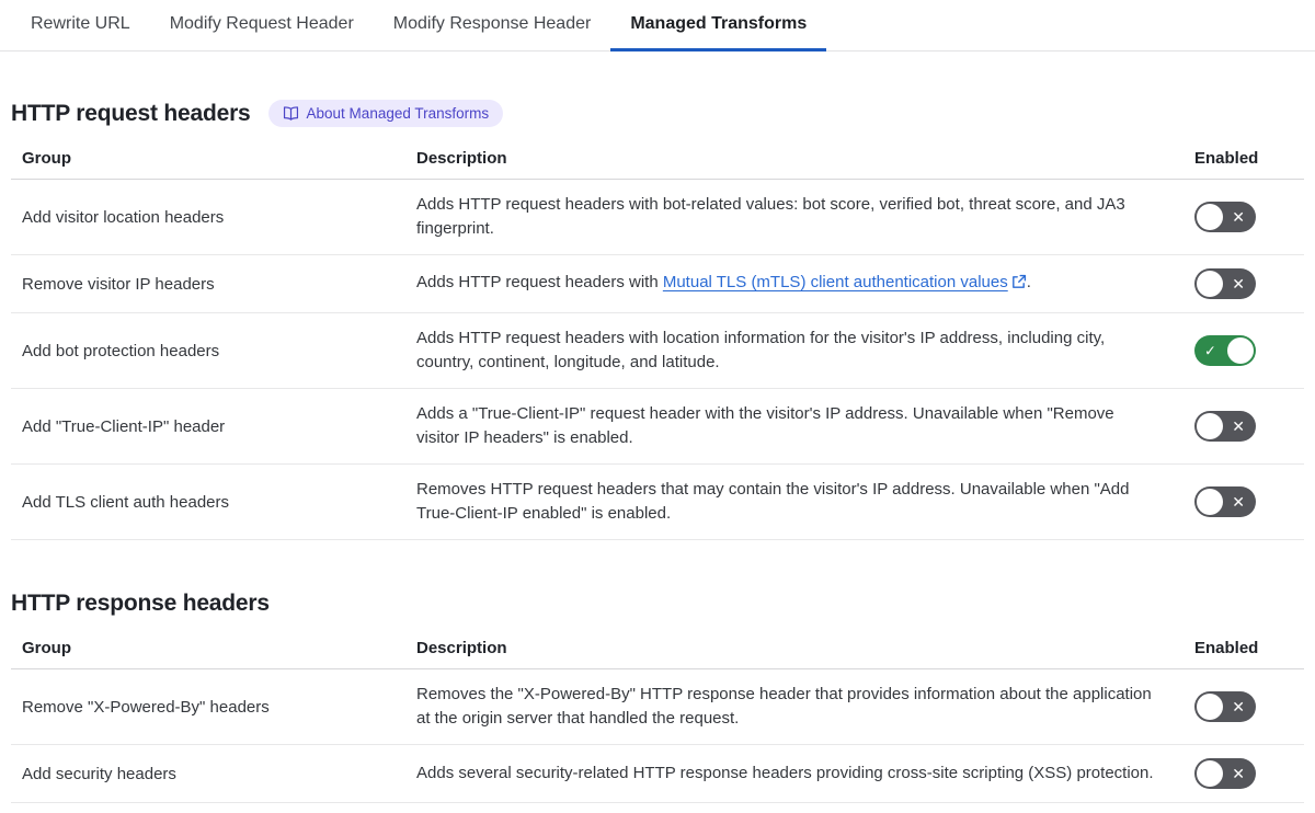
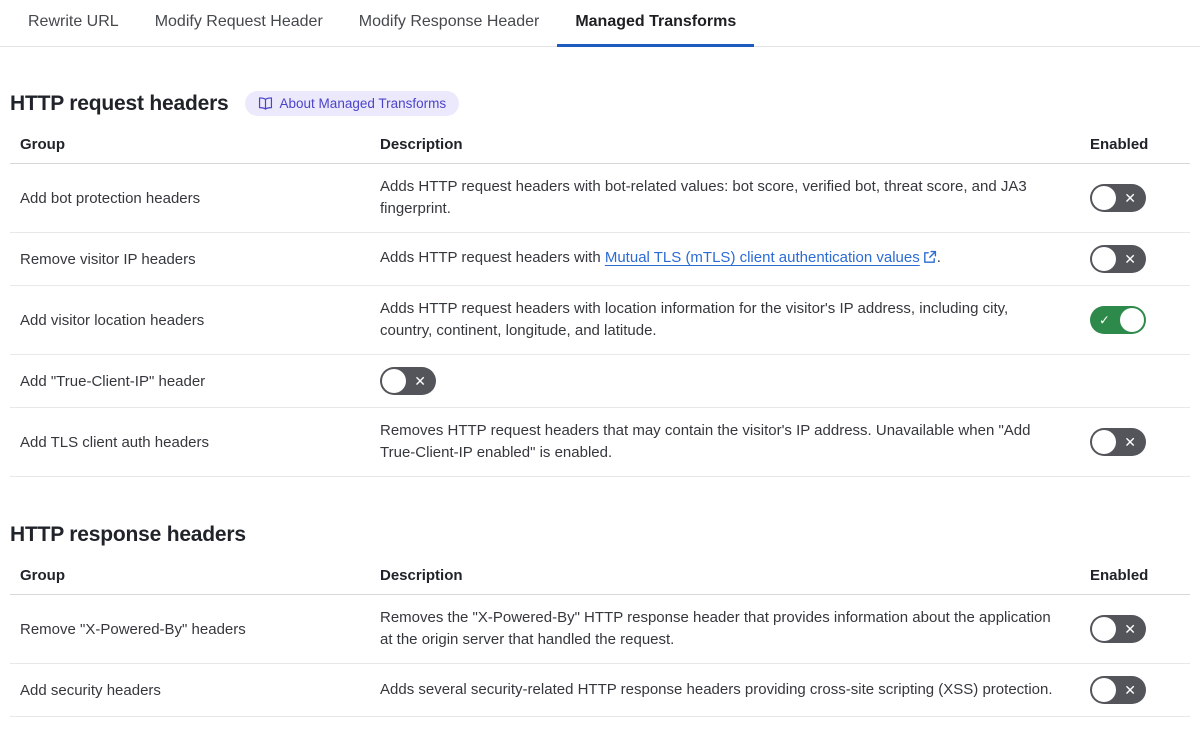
  Rewrite URL
  Modify Request Header
  Modify Response Header
  Managed Transforms
  HTTP request headers
  About Managed Transforms
  Group
  Description
  Enabled
- Add visitor location headers
+ Add bot protection headers
  Adds HTTP request headers with bot-related values: bot score, verified bot, threat score, and JA3 fingerprint.
  ✕
  Remove visitor IP headers
  Adds HTTP request headers with Mutual TLS (mTLS) client authentication values .
  ✕
- Add bot protection headers
+ Add visitor location headers
  Adds HTTP request headers with location information for the visitor's IP address, including city, country, continent, longitude, and latitude.
  ✓
  Add "True-Client-IP" header
- Adds a "True-Client-IP" request header with the visitor's IP address. Unavailable when "Remove visitor IP headers" is enabled.
  ✕
  Add TLS client auth headers
  Removes HTTP request headers that may contain the visitor's IP address. Unavailable when "Add True-Client-IP enabled" is enabled.
  ✕
  HTTP response headers
  Group
  Description
  Enabled
  Remove "X-Powered-By" headers
  Removes the "X-Powered-By" HTTP response header that provides information about the application at the origin server that handled the request.
  ✕
  Add security headers
  Adds several security-related HTTP response headers providing cross-site scripting (XSS) protection.
  ✕
